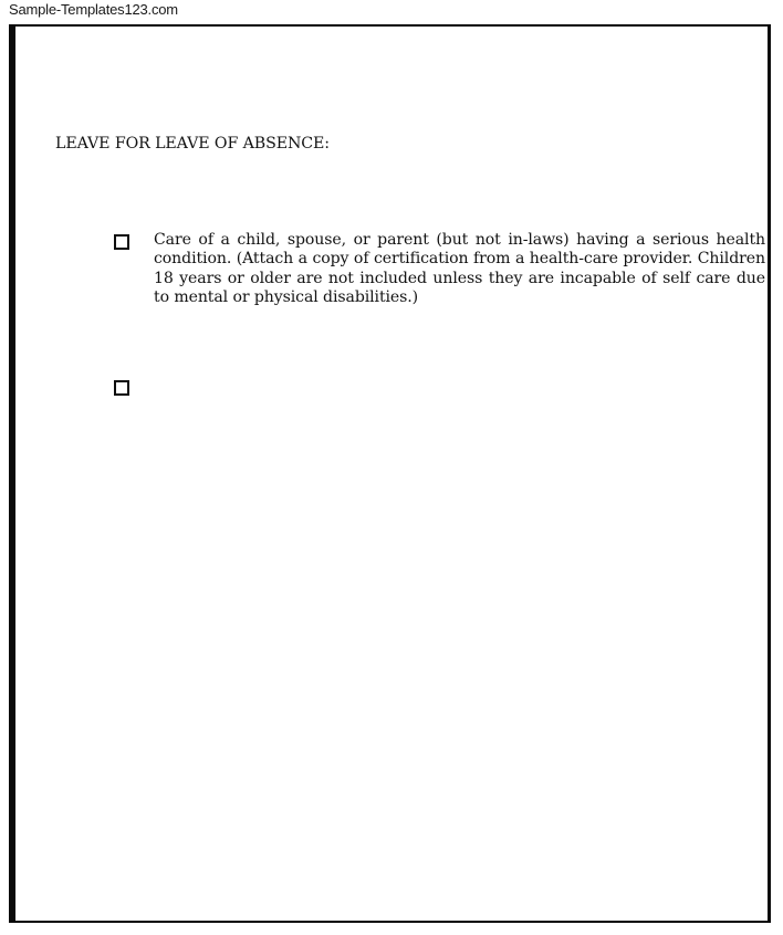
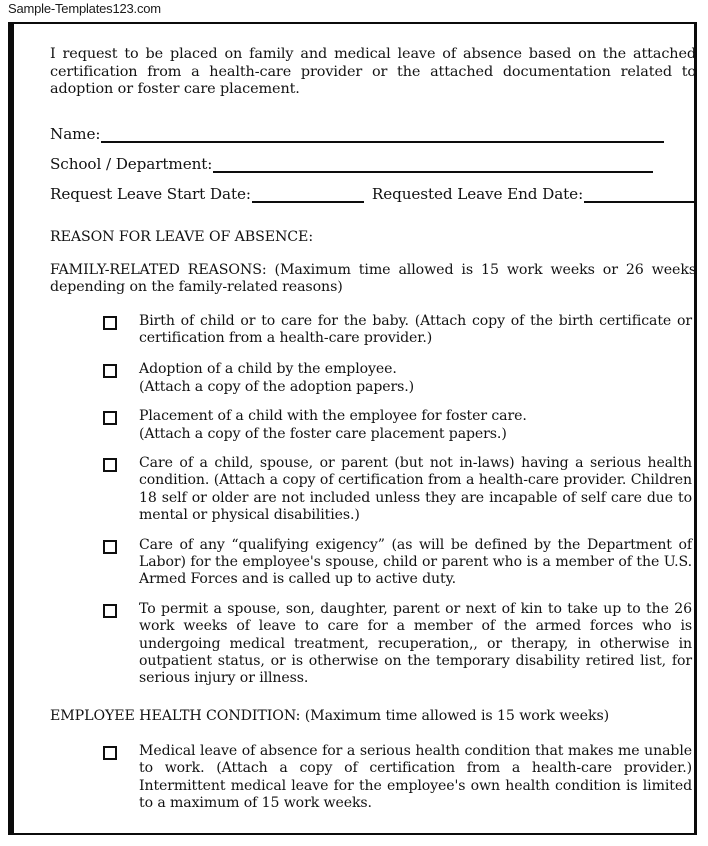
  Sample-Templates123.com
+ I request to be placed on family and medical leave of absence based on the attached certification from a health-care provider or the attached documentation related to adoption or foster care placement.
+ Name:
+ School / Department:
+ Request Leave Start Date:
+ Requested Leave End Date:
- LEAVE FOR LEAVE OF ABSENCE:
+ REASON FOR LEAVE OF ABSENCE:
+ FAMILY-RELATED REASONS: (Maximum time allowed is 15 work weeks or 26 weeks depending on the family-related reasons)
+ Birth of child or to care for the baby. (Attach copy of the birth certificate or certification from a health-care provider.)
+ Adoption of a child by the employee.
+ (Attach a copy of the adoption papers.)
+ Placement of a child with the employee for foster care.
+ (Attach a copy of the foster care placement papers.)
- Care of a child, spouse, or parent (but not in-laws) having a serious health condition. (Attach a copy of certification from a health-care provider. Children 18 years or older are not included unless they are incapable of self care due to mental or physical disabilities.)
+ Care of a child, spouse, or parent (but not in-laws) having a serious health condition. (Attach a copy of certification from a health-care provider. Children 18 self or older are not included unless they are incapable of self care due to mental or physical disabilities.)
+ Care of any “qualifying exigency” (as will be defined by the Department of Labor) for the employee's spouse, child or parent who is a member of the U.S. Armed Forces and is called up to active duty.
+ To permit a spouse, son, daughter, parent or next of kin to take up to the 26 work weeks of leave to care for a member of the armed forces who is undergoing medical treatment, recuperation,, or therapy, in otherwise in outpatient status, or is otherwise on the temporary disability retired list, for serious injury or illness.
+ EMPLOYEE HEALTH CONDITION: (Maximum time allowed is 15 work weeks)
+ Medical leave of absence for a serious health condition that makes me unable to work. (Attach a copy of certification from a health-care provider.) Intermittent medical leave for the employee's own health condition is limited to a maximum of 15 work weeks.
